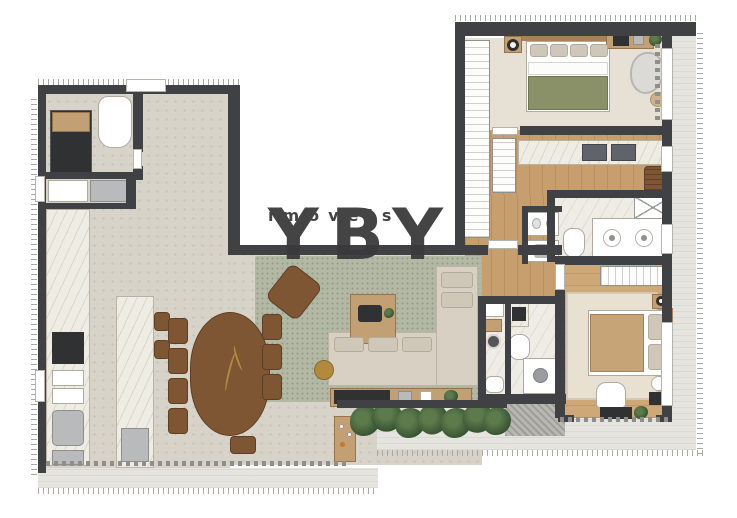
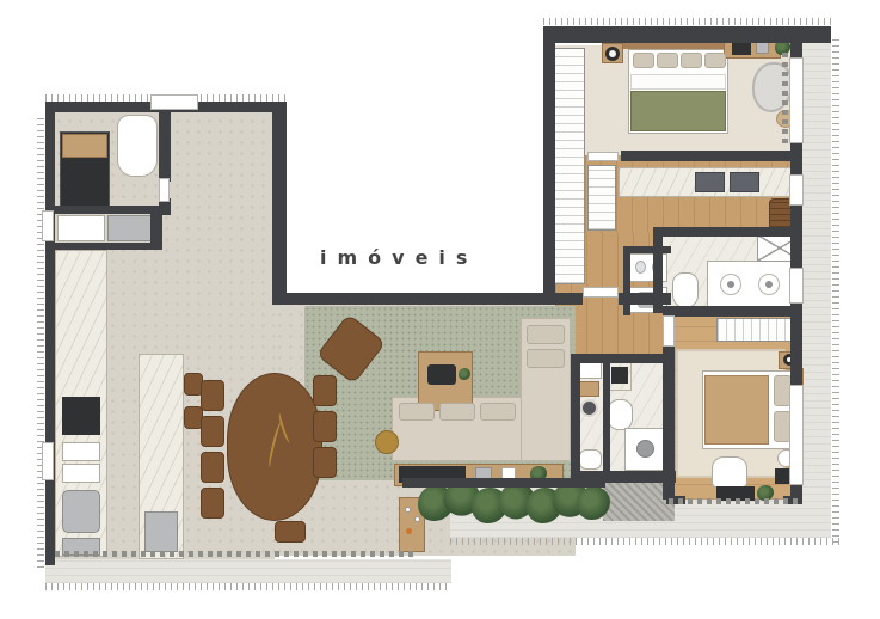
- YBY
  imóveis
